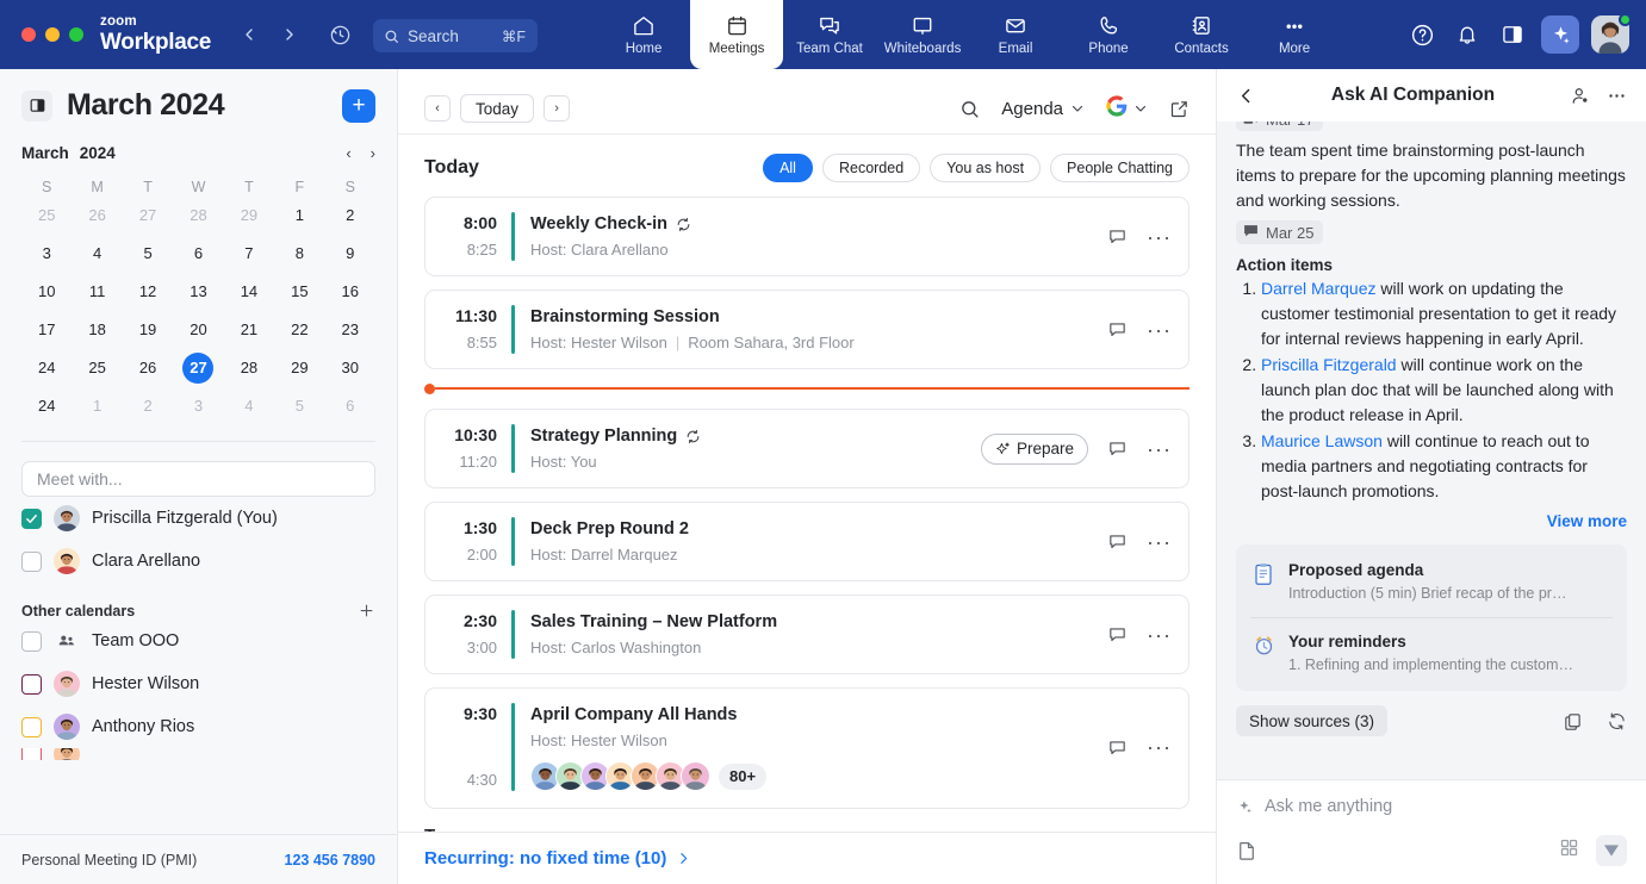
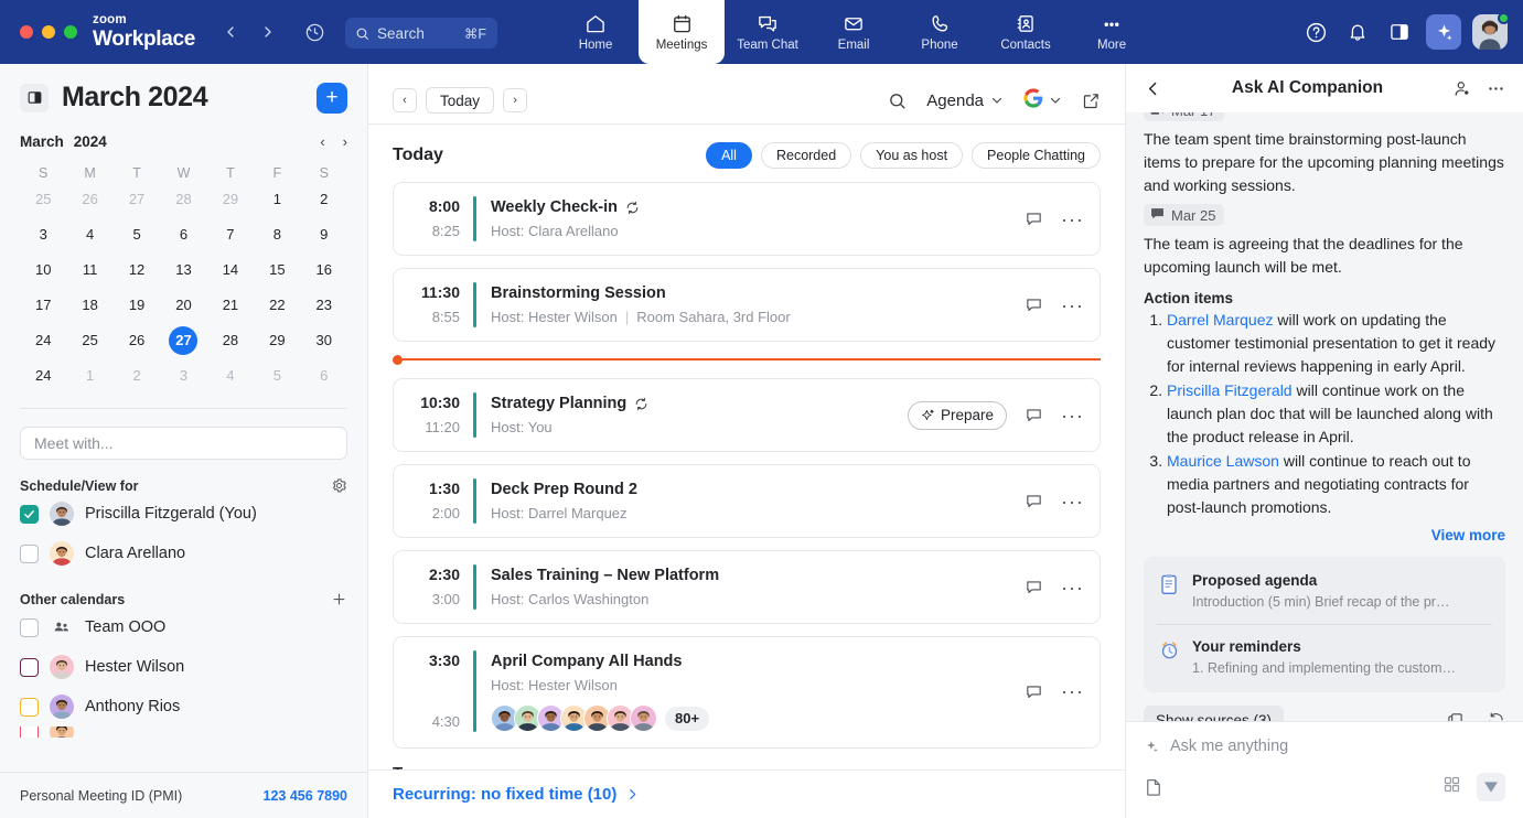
  zoom
  Workplace
  Search
  ⌘F
  Home
  Meetings
  Team Chat
- Whiteboards
  Email
  Phone
  Contacts
  More
  March 2024
  +
  March
  2024
  ‹
  ›
  S
  M
  T
  W
  T
  F
  S
  25
  26
  27
  28
  29
  1
  2
  3
  4
  5
  6
  7
  8
  9
  10
  11
  12
  13
  14
  15
  16
  17
  18
  19
  20
  21
  22
  23
  24
  25
  26
  27
  28
  29
  30
  24
  1
  2
  3
  4
  5
  6
  Meet with...
+ Schedule/View for
  Priscilla Fitzgerald (You)
  Clara Arellano
  Other calendars
  Team OOO
  Hester Wilson
  Anthony Rios
  Personal Meeting ID (PMI)
  123 456 7890
  ‹
  Today
  ›
  Agenda
  Today
  All
  Recorded
  You as host
  People Chatting
  8:00
  8:25
  Weekly Check-in
  Host: Clara Arellano
  ···
  11:30
  8:55
  Brainstorming Session
  Host: Hester Wilson | Room Sahara, 3rd Floor
  ···
  10:30
  11:20
  Strategy Planning
  Host: You
  Prepare
  ···
  1:30
  2:00
  Deck Prep Round 2
  Host: Darrel Marquez
  ···
  2:30
  3:00
  Sales Training – New Platform
  Host: Carlos Washington
  ···
- 9:30
+ 3:30
  4:30
  April Company All Hands
  Host: Hester Wilson
  80+
  ···
  Recurring: no fixed time (10)
  Ask AI Companion
  The team spent time brainstorming post-launch items to prepare for the upcoming planning meetings and working sessions.
  Mar 25
+ The team is agreeing that the deadlines for the upcoming launch will be met.
  Action items
  Darrel Marquez will work on updating the customer testimonial presentation to get it ready for internal reviews happening in early April.
  Priscilla Fitzgerald will continue work on the launch plan doc that will be launched along with the product release in April.
  Maurice Lawson will continue to reach out to media partners and negotiating contracts for post-launch promotions.
  View more
  Proposed agenda
  Introduction (5 min) Brief recap of the previ
  Your reminders
  1. Refining and implementing the customer
  Show sources (3)
  Ask me anything
